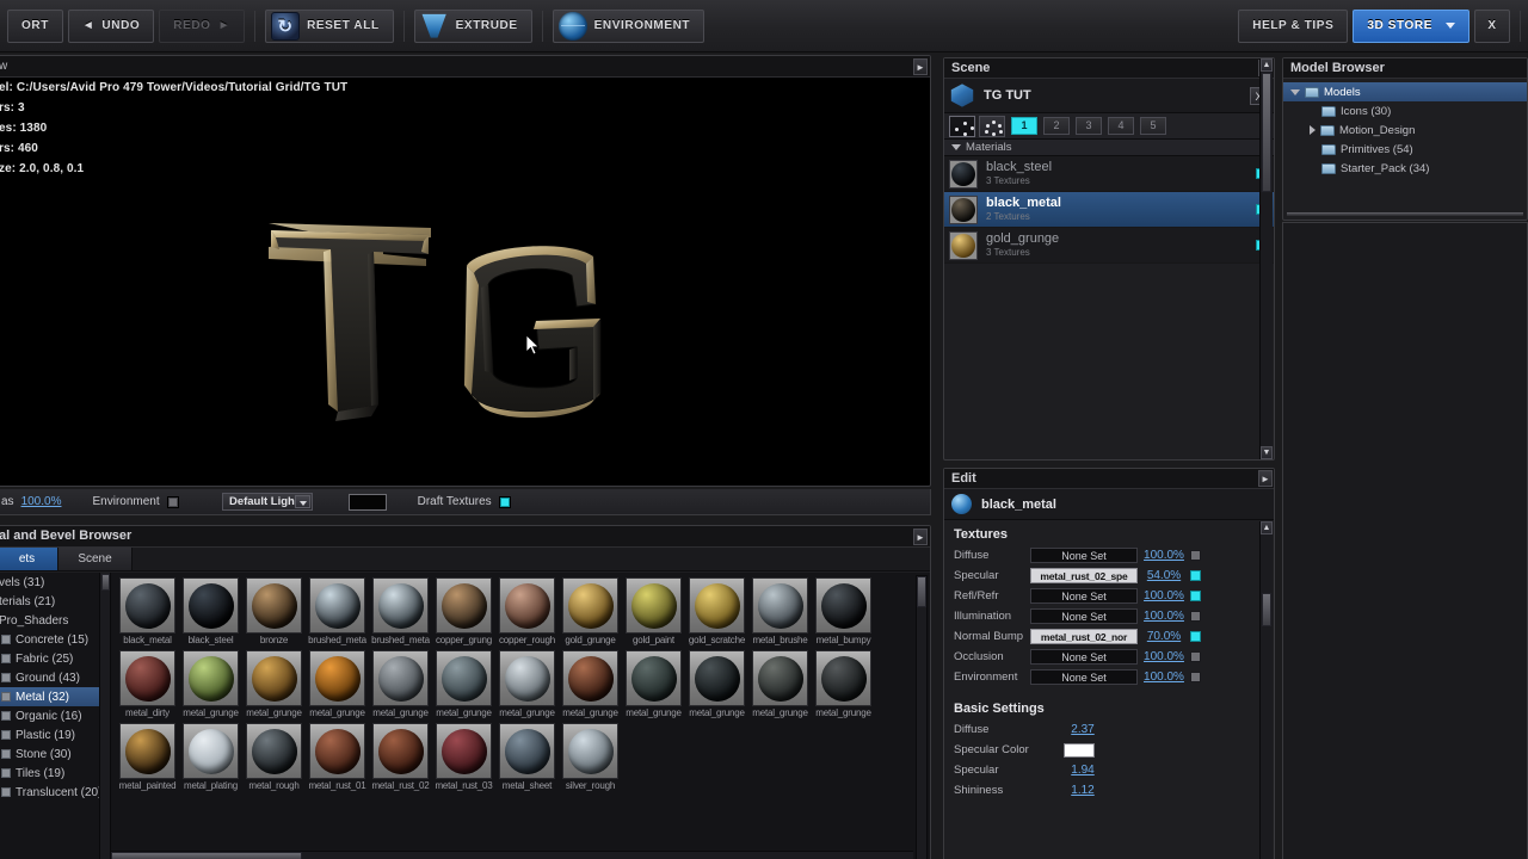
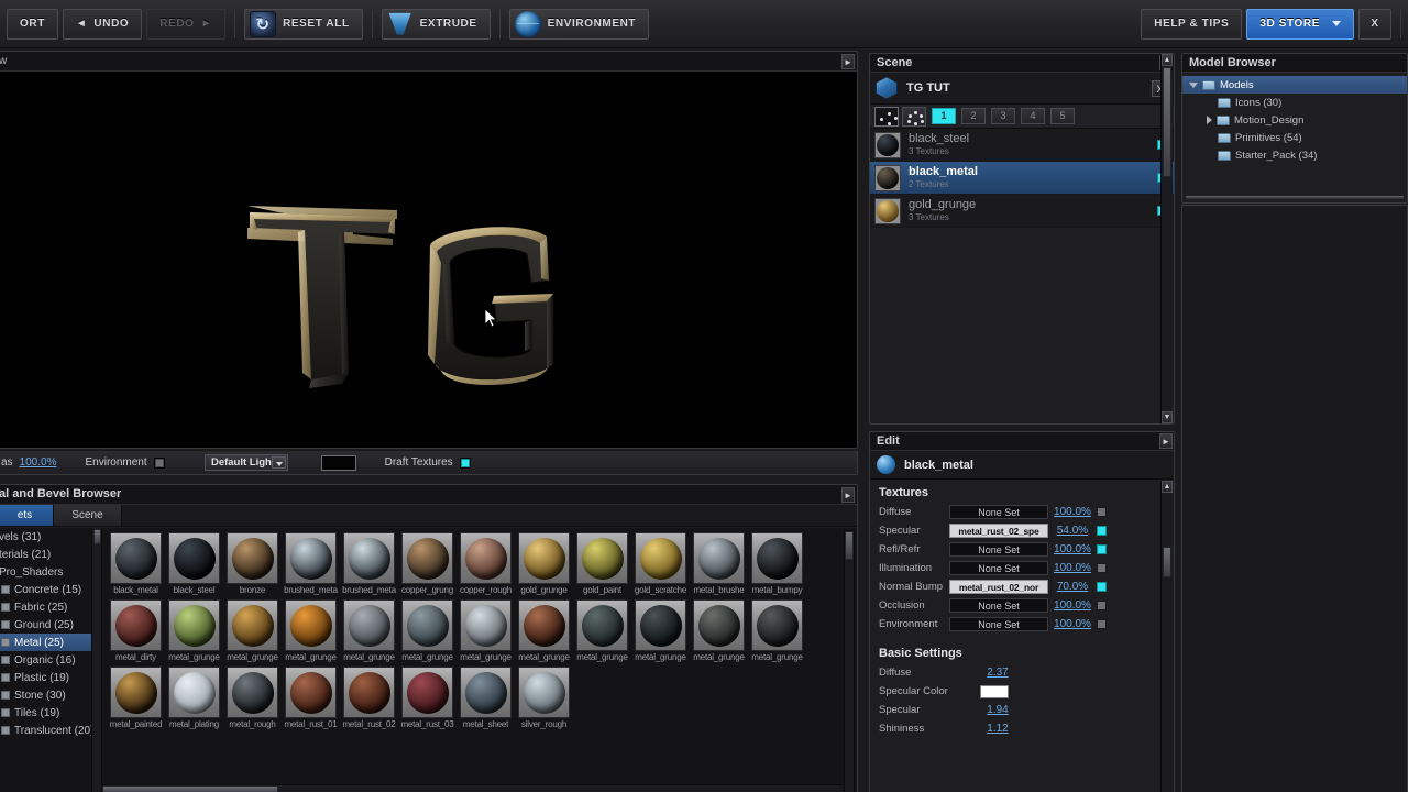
  ORT
  ◄
  UNDO
  REDO
  ►
  RESET ALL
  EXTRUDE
  ENVIRONMENT
  HELP & TIPS
  3D STORE
  X
  w
  ►
- el: C:/Users/Avid Pro 479 Tower/Videos/Tutorial Grid/TG TUT
- rs: 3
- es: 1380
- rs: 460
- ze: 2.0, 0.8, 0.1
  as
  100.0%
  Environment
  Default Ligh
  Draft Textures
  al and Bevel Browser
  ►
  ets
  Scene
  vels (31)
  terials (21)
  Pro_Shaders
  Concrete (15)
  Fabric (25)
- Ground (43)
+ Ground (25)
- Metal (32)
+ Metal (25)
  Organic (16)
  Plastic (19)
  Stone (30)
  Tiles (19)
  Translucent (20
  black_metal
  black_steel
  bronze
  brushed_meta
  brushed_meta
  copper_grung
  copper_rough
  gold_grunge
  gold_paint
  gold_scratche
  metal_brushe
  metal_bumpy
  metal_dirty
  metal_grunge
  metal_grunge
  metal_grunge
  metal_grunge
  metal_grunge
  metal_grunge
  metal_grunge
  metal_grunge
  metal_grunge
  metal_grunge
  metal_grunge
  metal_painted
  metal_plating
  metal_rough
  metal_rust_01
  metal_rust_02
  metal_rust_03
  metal_sheet
  silver_rough
  Scene
  TG TUT
  1
  2
  3
  4
  5
- Materials
  black_steel
  3 Textures
  black_metal
  2 Textures
  gold_grunge
  3 Textures
  Edit
  ►
  black_metal
  Textures
  Diffuse
  None Set
  100.0%
  Specular
  metal_rust_02_spe
  54.0%
  Refl/Refr
  None Set
  100.0%
  Illumination
  None Set
  100.0%
  Normal Bump
  metal_rust_02_nor
  70.0%
  Occlusion
  None Set
  100.0%
  Environment
  None Set
  100.0%
  Basic Settings
  Diffuse
  2.37
  Specular Color
  Specular
  1.94
  Shininess
  1.12
  Model Browser
  Models
  Icons (30)
  Motion_Design
  Primitives (54)
  Starter_Pack (34)
